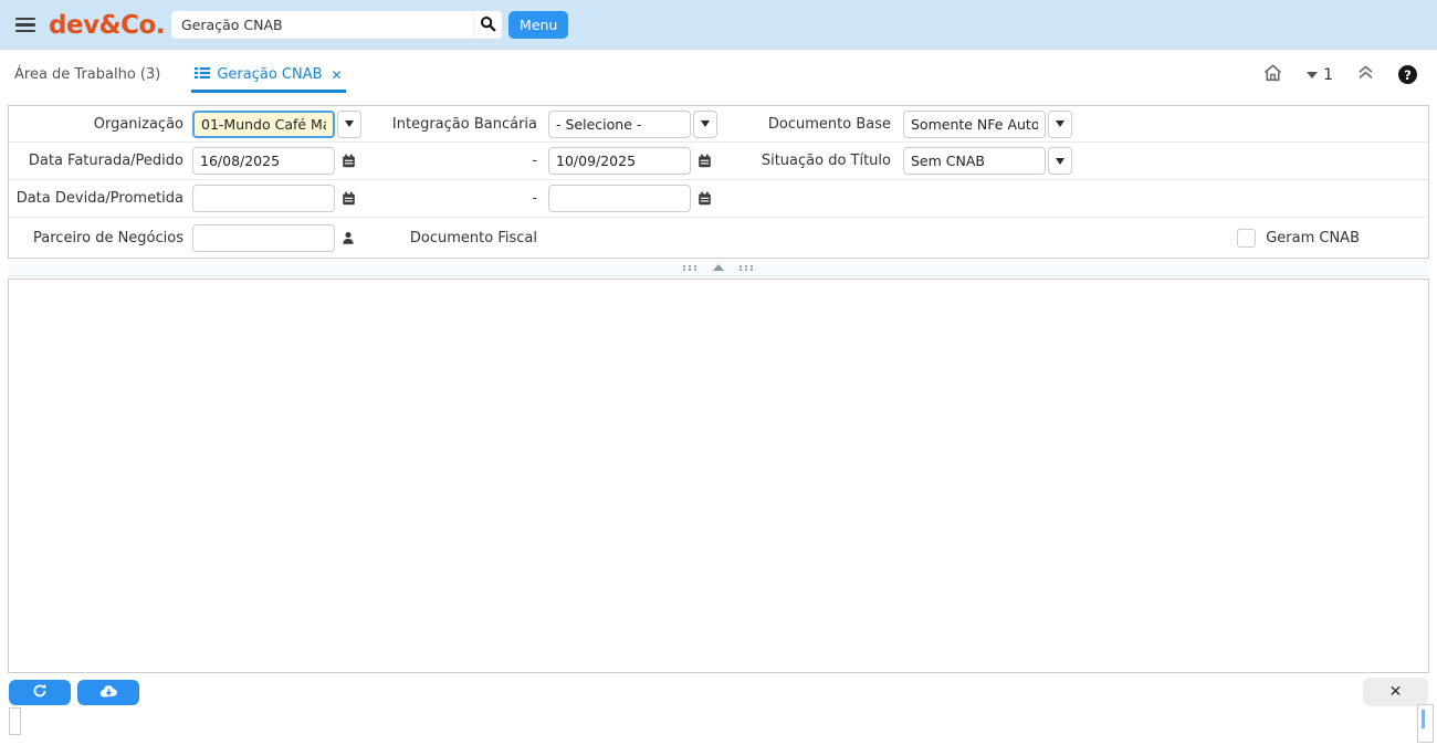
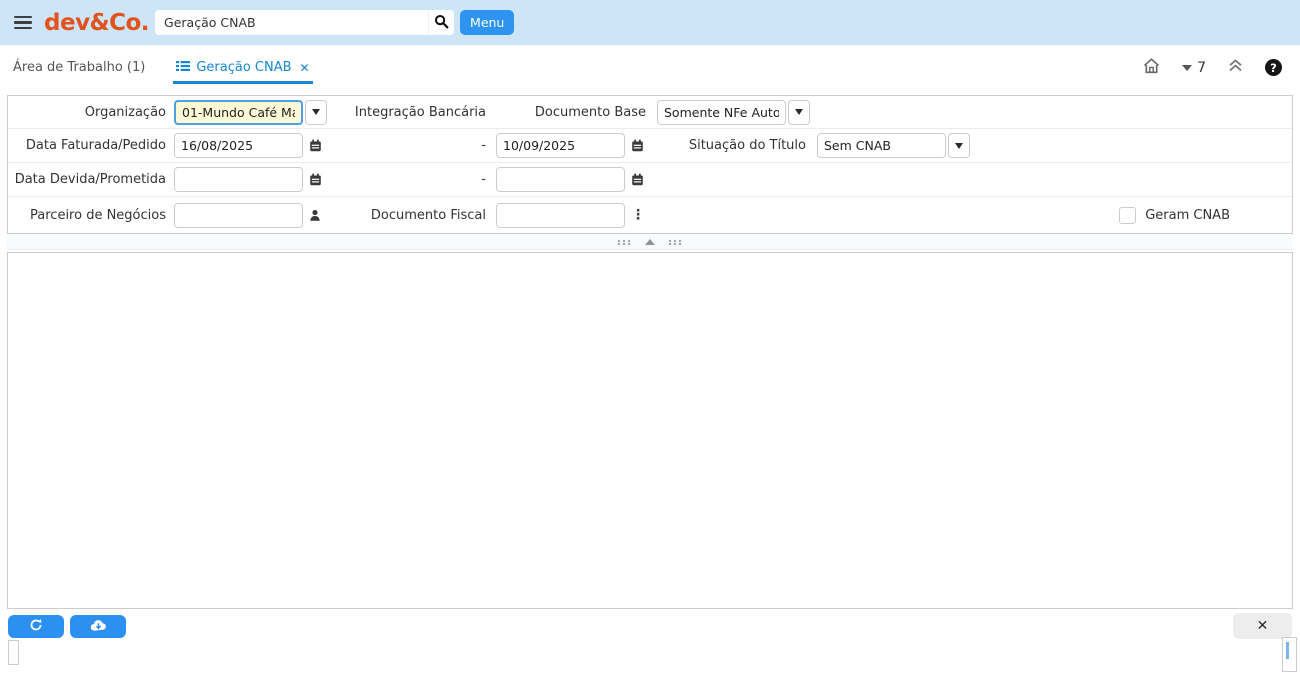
  dev&Co.
  Geração CNAB
  Menu
- Área de Trabalho (3)
+ Área de Trabalho (1)
  Geração CNAB
  ✕
- 1
+ 7
  ?
  Organização
  01-Mundo Café M
  Integração Bancária
- - Selecione -
  Documento Base
  Somente NFe Auto
  Data Faturada/Pedido
  16/08/2025
  -
  10/09/2025
  Situação do Título
  Sem CNAB
  Data Devida/Prometida
  -
  Parceiro de Negócios
  Documento Fiscal
+ ⋮
  Geram CNAB
  ✕
